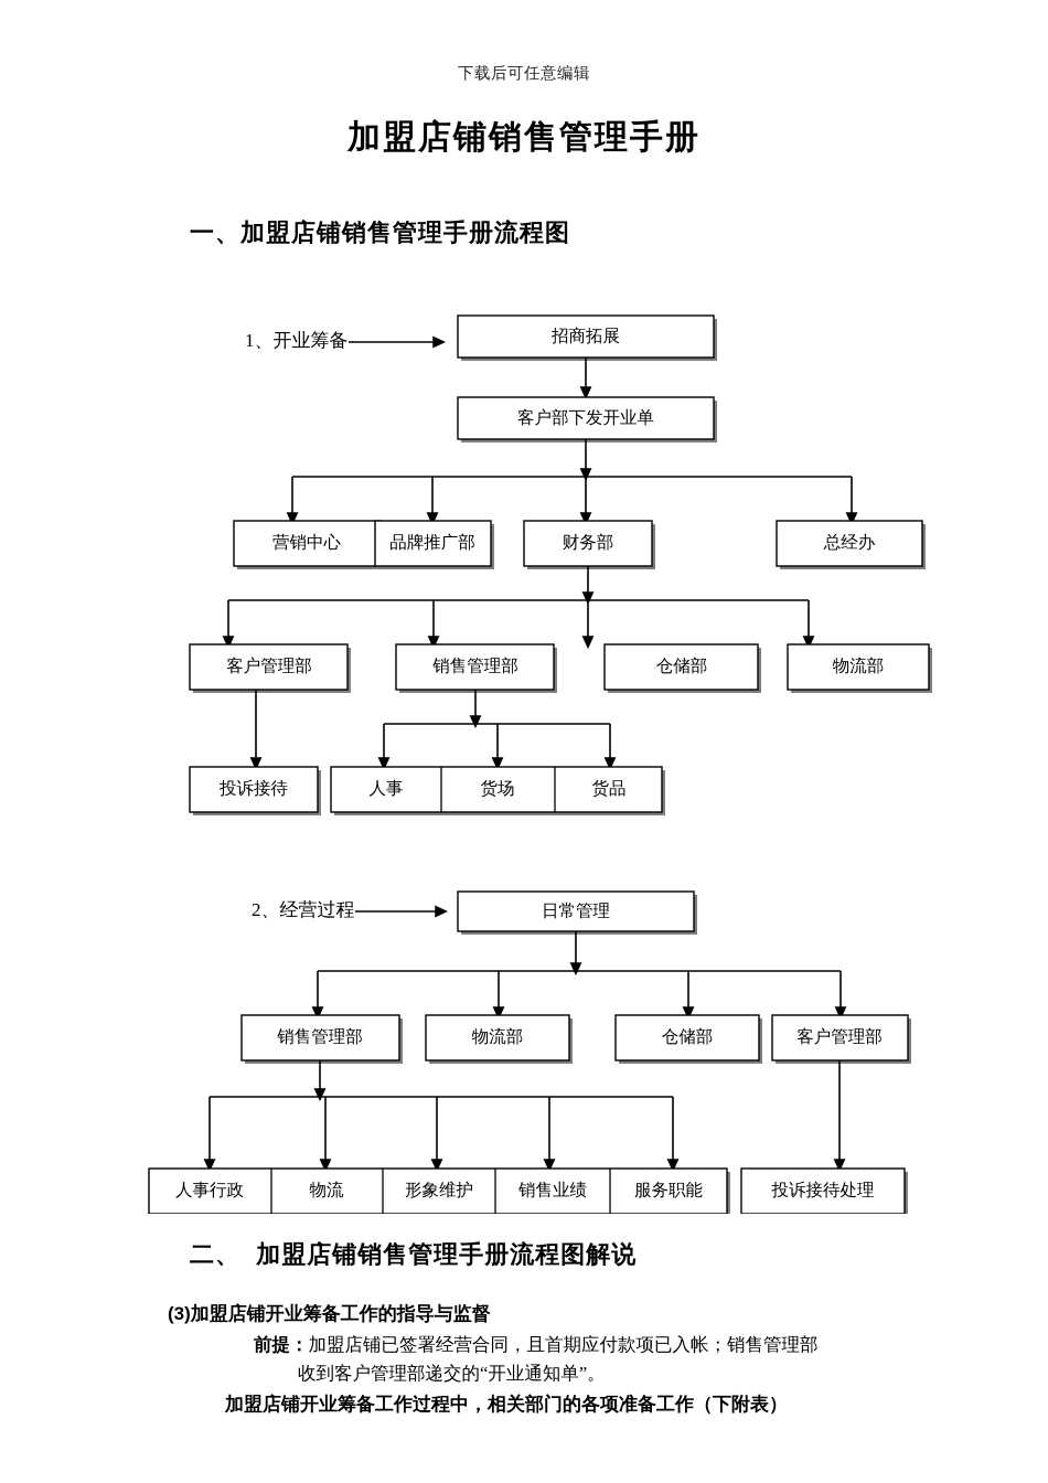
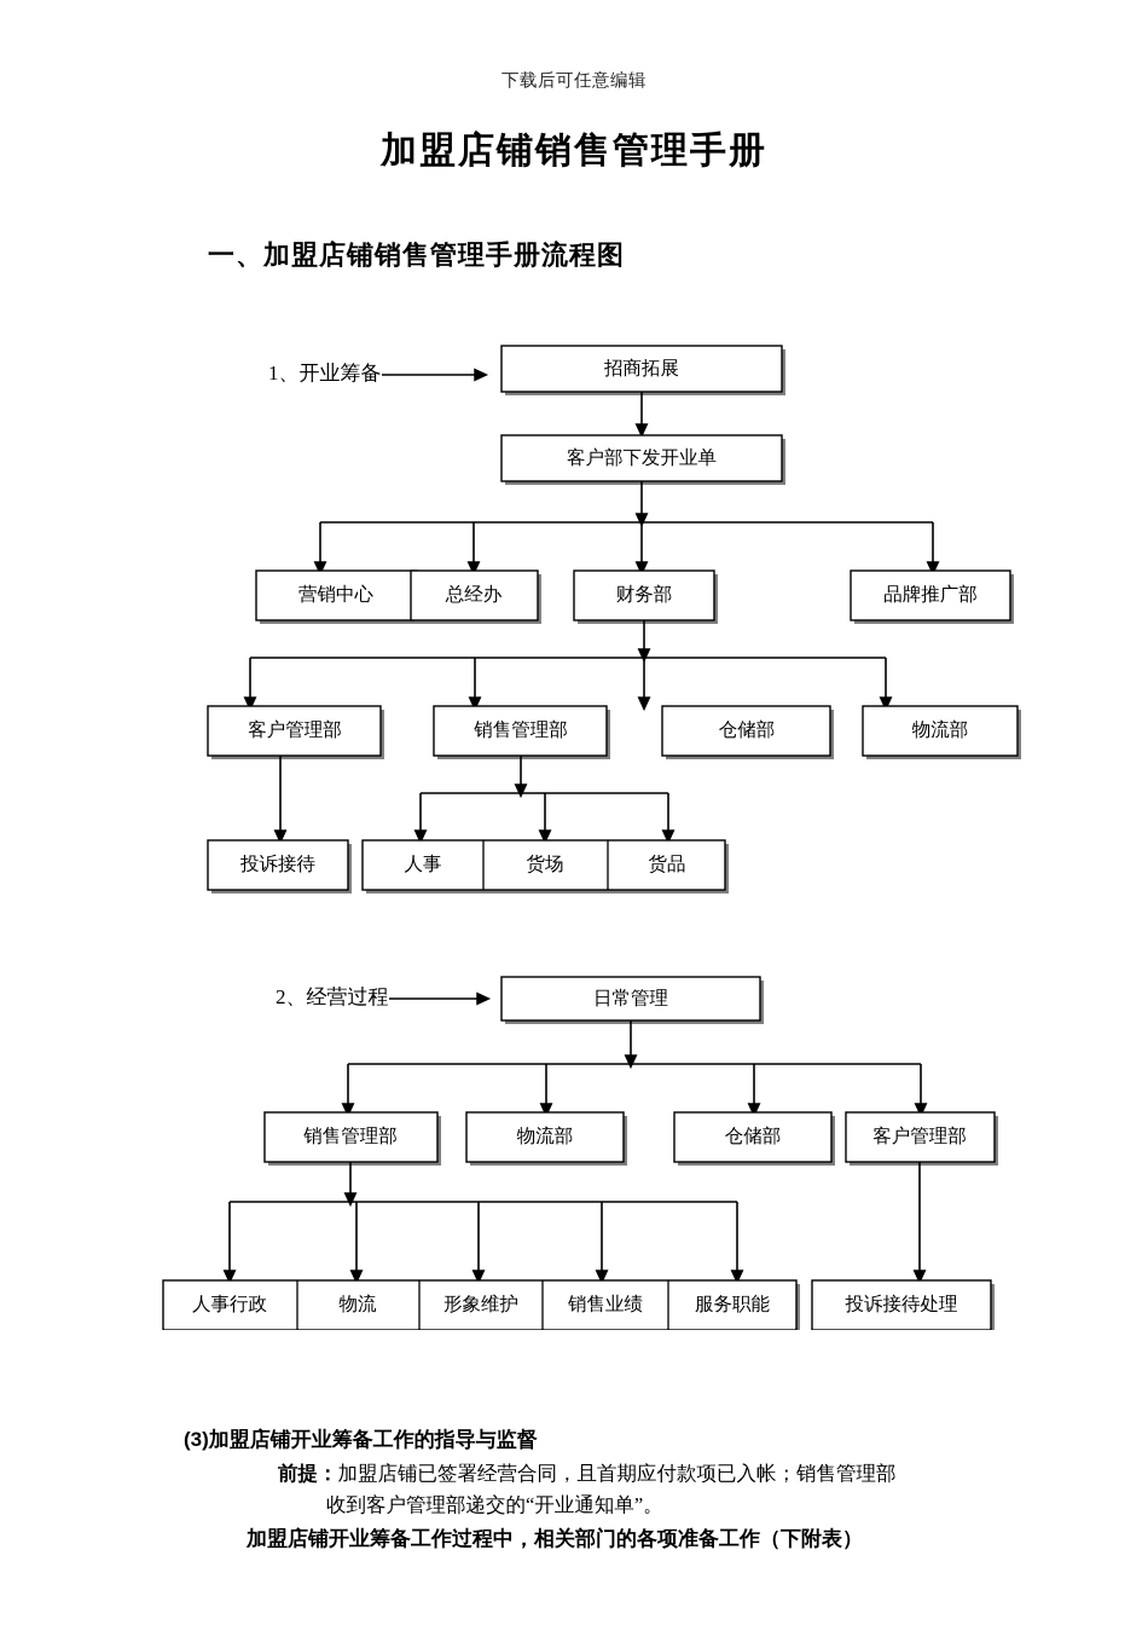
  下载后可任意编辑
  加盟店铺销售管理手册
  一、加盟店铺销售管理手册流程图
  1、开业筹备
  招商拓展
  客户部下发开业单
  营销中心
- 品牌推广部
+ 总经办
  财务部
- 总经办
+ 品牌推广部
  客户管理部
  销售管理部
  仓储部
  物流部
  投诉接待
  人事
  货场
  货品
  2、经营过程
  日常管理
  销售管理部
  物流部
  仓储部
  客户管理部
  人事行政
  物流
  形象维护
  销售业绩
  服务职能
  投诉接待处理
- 二、 加盟店铺销售管理手册流程图解说
  (3)加盟店铺开业筹备工作的指导与监督
  前提：加盟店铺已签署经营合同，且首期应付款项已入帐；销售管理部
  收到客户管理部递交的“开业通知单”。
  加盟店铺开业筹备工作过程中，相关部门的各项准备工作（下附表）
